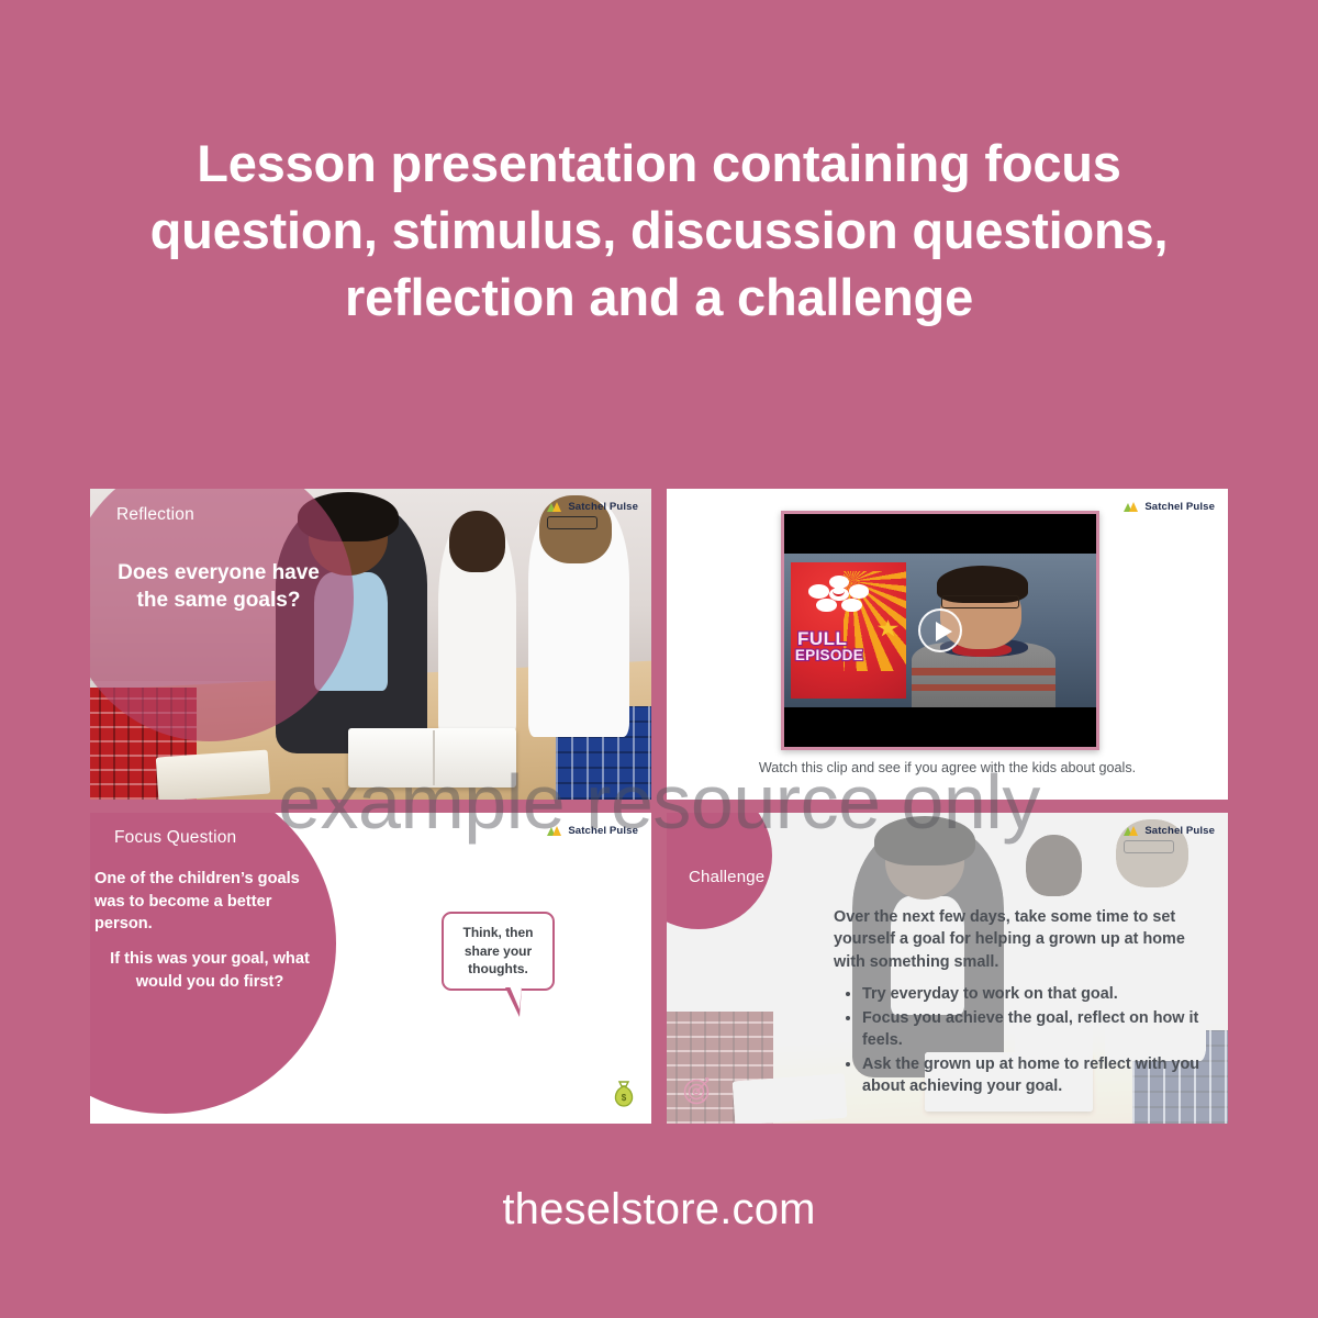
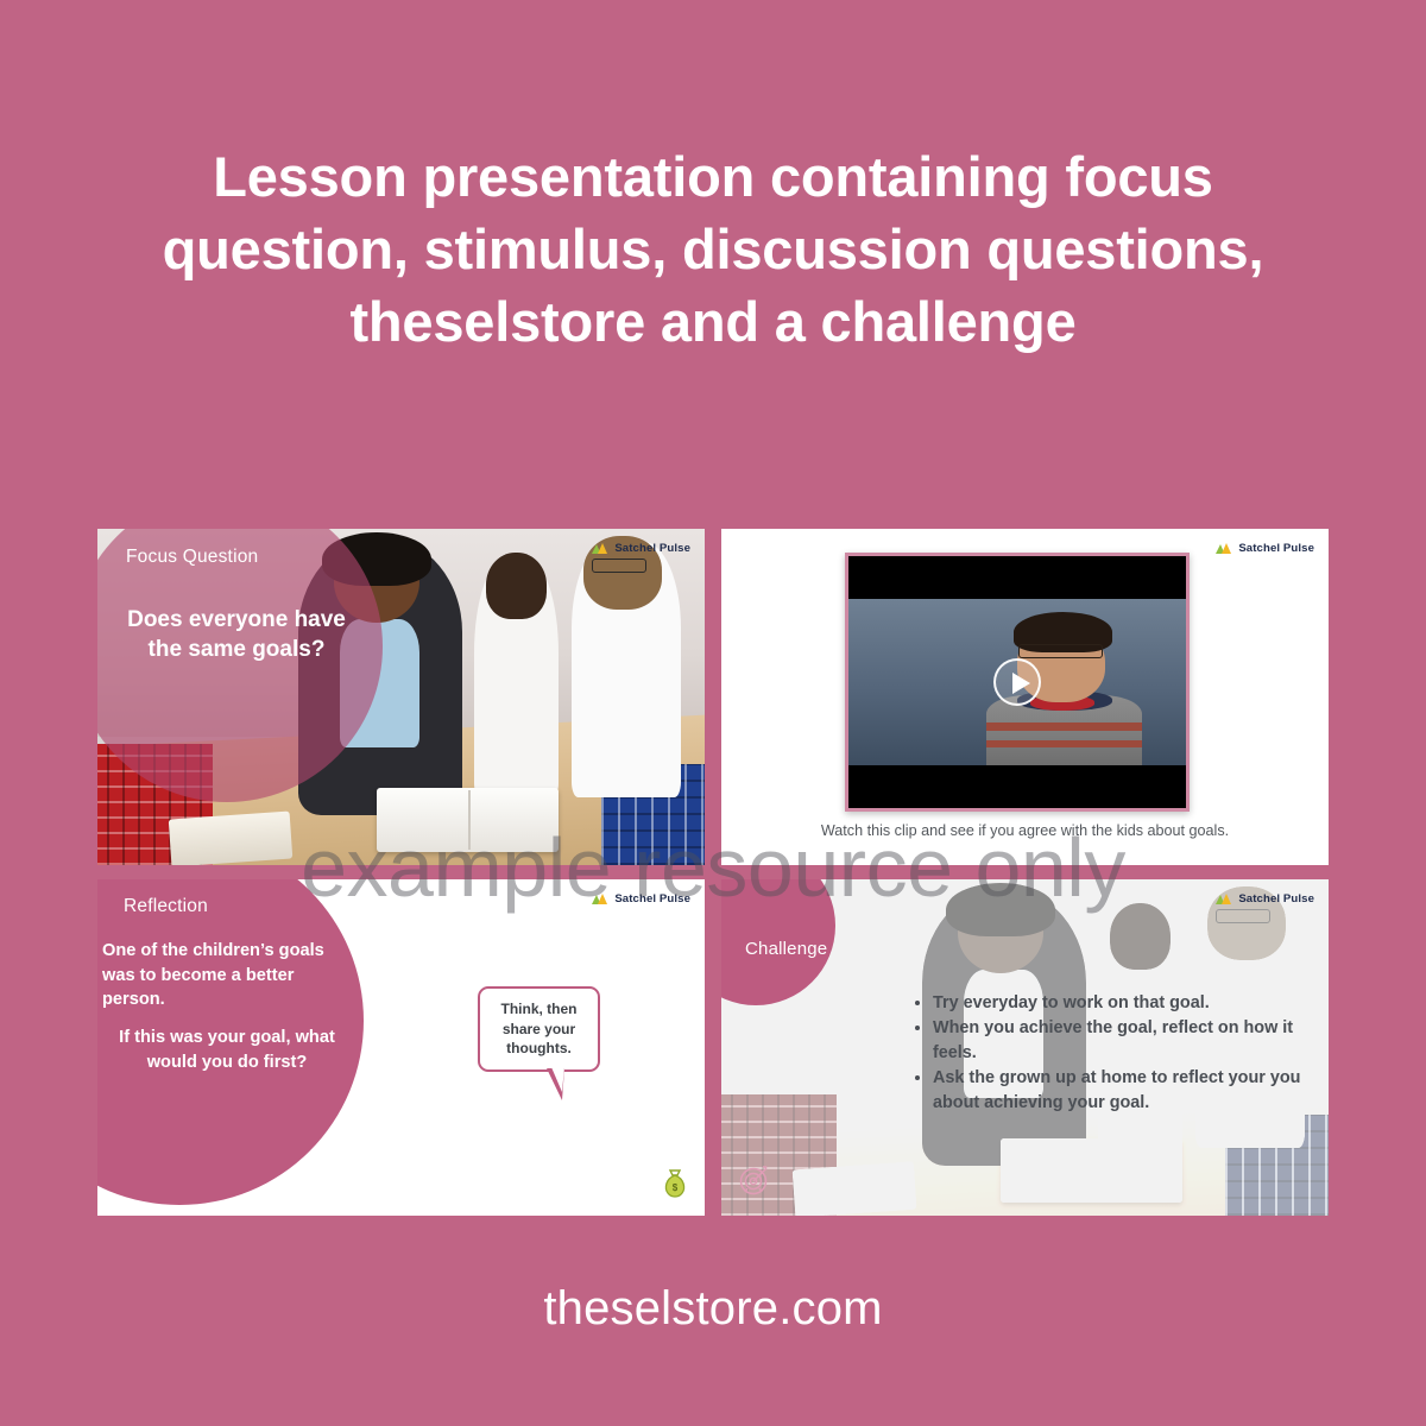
- Lesson presentation containing focus question, stimulus, discussion questions, reflection and a challenge
+ Lesson presentation containing focus question, stimulus, discussion questions, theselstore and a challenge
- Reflection
+ Focus Question
  Does everyone have the same goals?
  Satchel Pulse
- FULL
- EPISODE
  Watch this clip and see if you agree with the kids about goals.
  Satchel Pulse
- Focus Question
+ Reflection
  One of the children’s goals was to become a better person.
  If this was your goal, what would you do first?
  Think, then share your thoughts.
  $
  Satchel Pulse
  Challenge
- Over the next few days, take some time to set yourself a goal for helping a grown up at home with something small.
  Try everyday to work on that goal.
- Focus you achieve the goal, reflect on how it feels.
+ When you achieve the goal, reflect on how it feels.
- Ask the grown up at home to reflect with you about achieving your goal.
+ Ask the grown up at home to reflect your you about achieving your goal.
  Satchel Pulse
  example resource only
  theselstore.com
